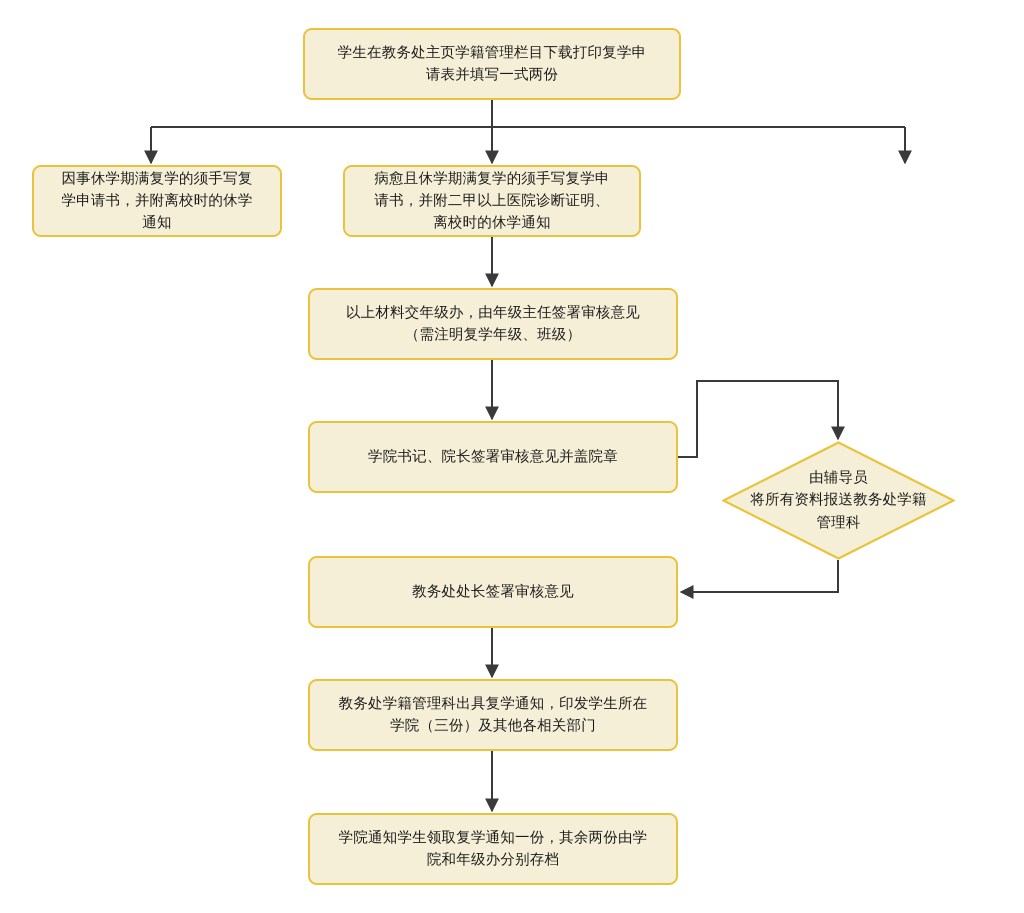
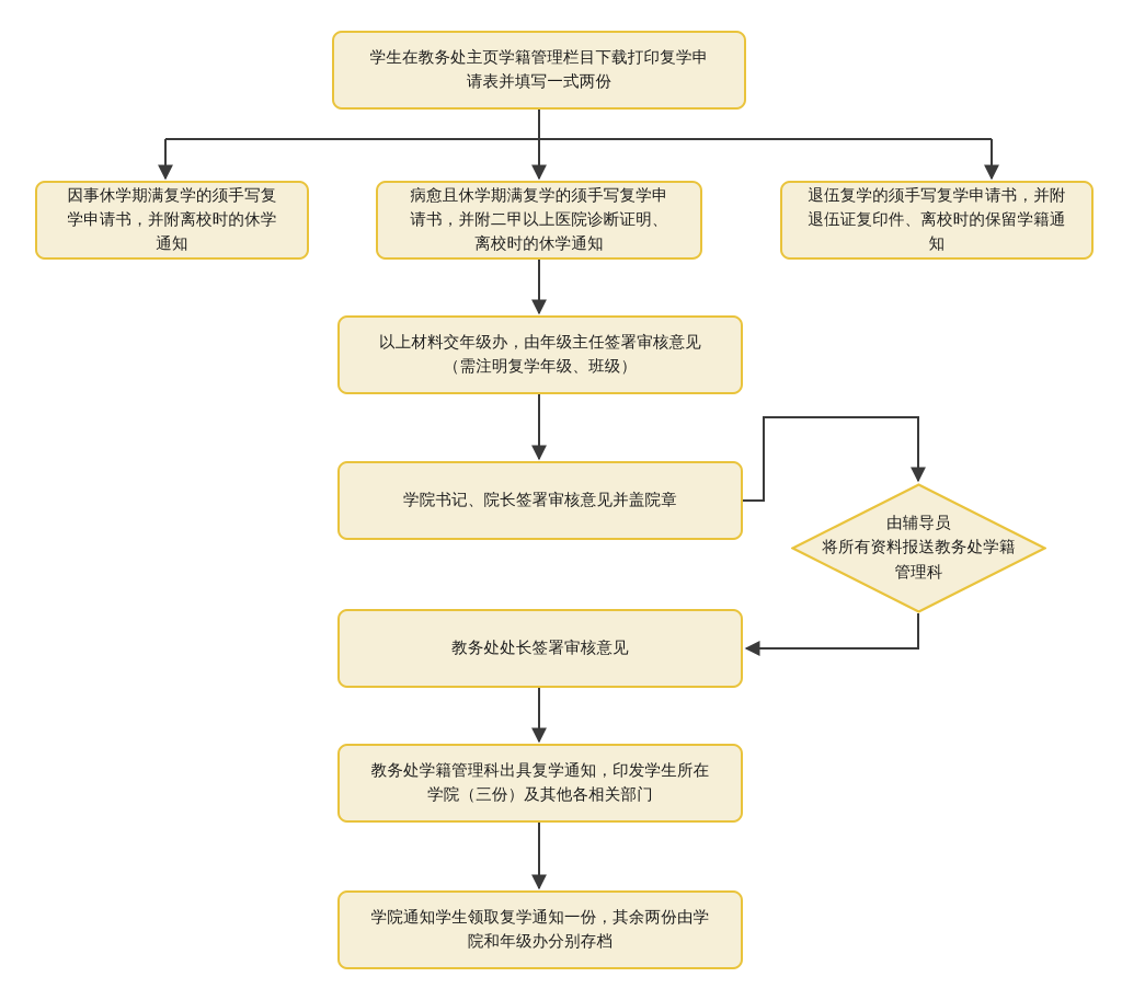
  学生在教务处主页学籍管理栏目下载打印复学申
  请表并填写一式两份
  因事休学期满复学的须手写复
  学申请书，并附离校时的休学
  通知
  病愈且休学期满复学的须手写复学申
  请书，并附二甲以上医院诊断证明、
  离校时的休学通知
+ 退伍复学的须手写复学申请书，并附
+ 退伍证复印件、离校时的保留学籍通
+ 知
  以上材料交年级办，由年级主任签署审核意见
  （需注明复学年级、班级）
  学院书记、院长签署审核意见并盖院章
  由辅导员
  将所有资料报送教务处学籍
  管理科
  教务处处长签署审核意见
  教务处学籍管理科出具复学通知，印发学生所在
  学院（三份）及其他各相关部门
  学院通知学生领取复学通知一份，其余两份由学
  院和年级办分别存档
